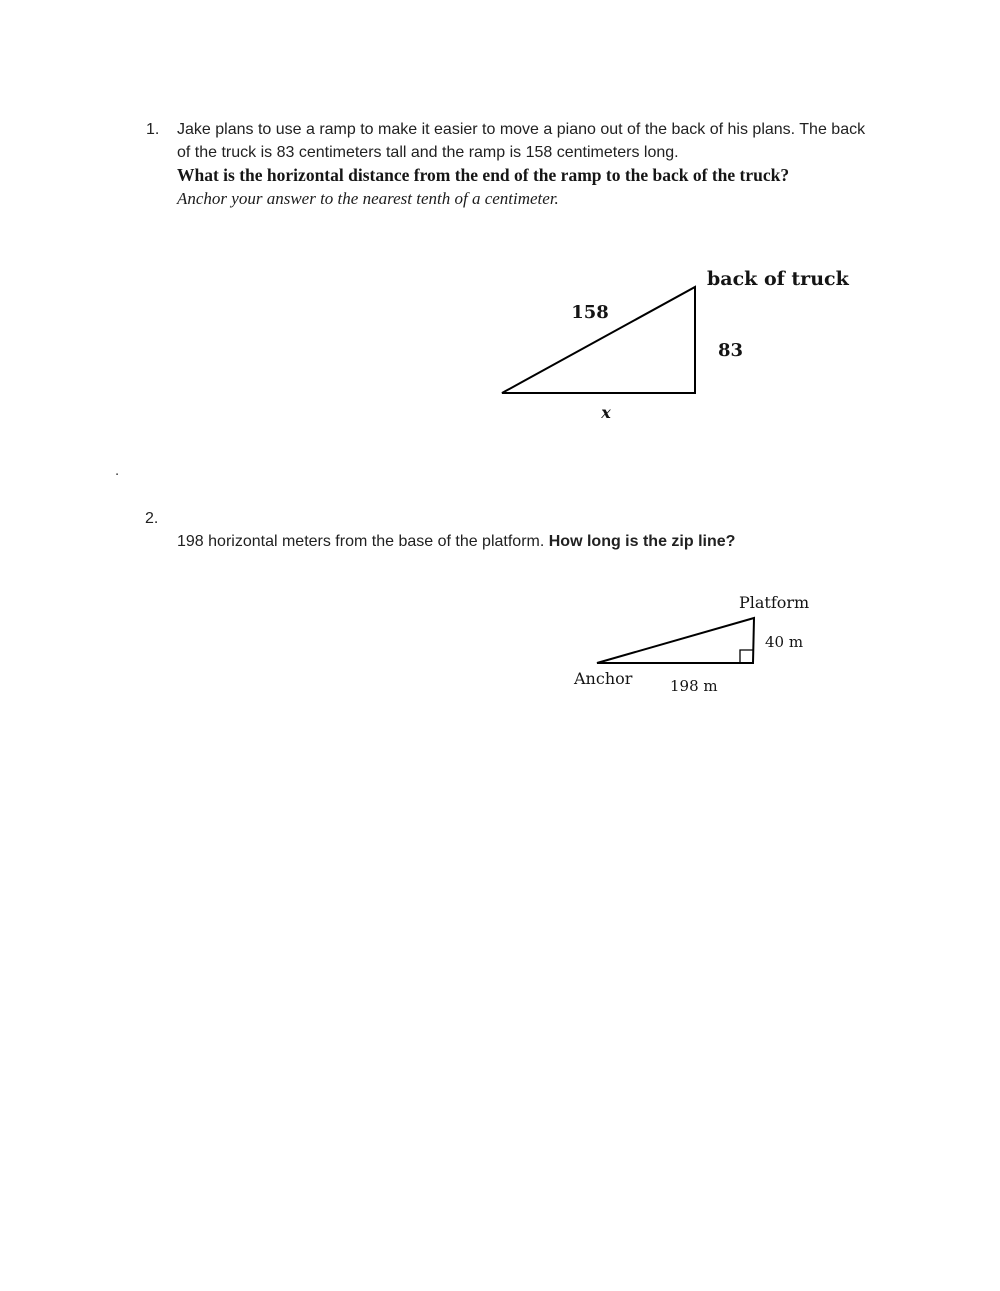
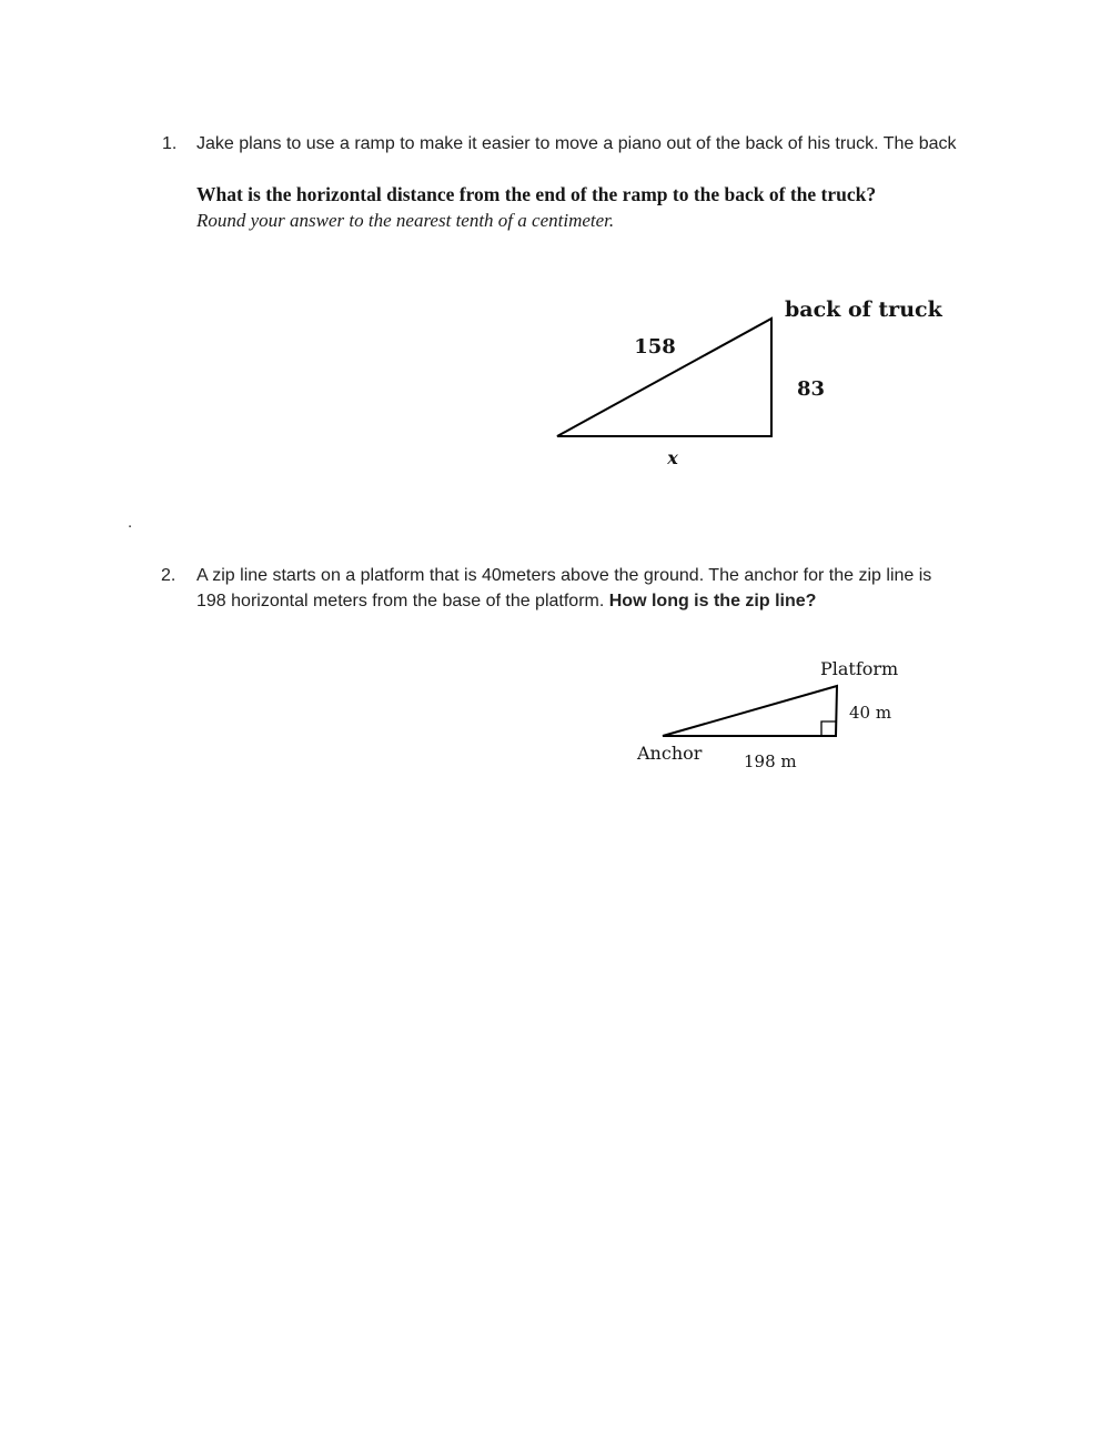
  1.
- Jake plans to use a ramp to make it easier to move a piano out of the back of his plans. The back
+ Jake plans to use a ramp to make it easier to move a piano out of the back of his truck. The back
- of the truck is 83 centimeters tall and the ramp is 158 centimeters long.
  What is the horizontal distance from the end of the ramp to the back of the truck?
- Anchor your answer to the nearest tenth of a centimeter.
+ Round your answer to the nearest tenth of a centimeter.
  .
  2.
+ A zip line starts on a platform that is 40meters above the ground. The anchor for the zip line is
  198 horizontal meters from the base of the platform. How long is the zip line?
  158
  back of truck
  83
  x
  Platform
  40 m
  Anchor
  198 m
